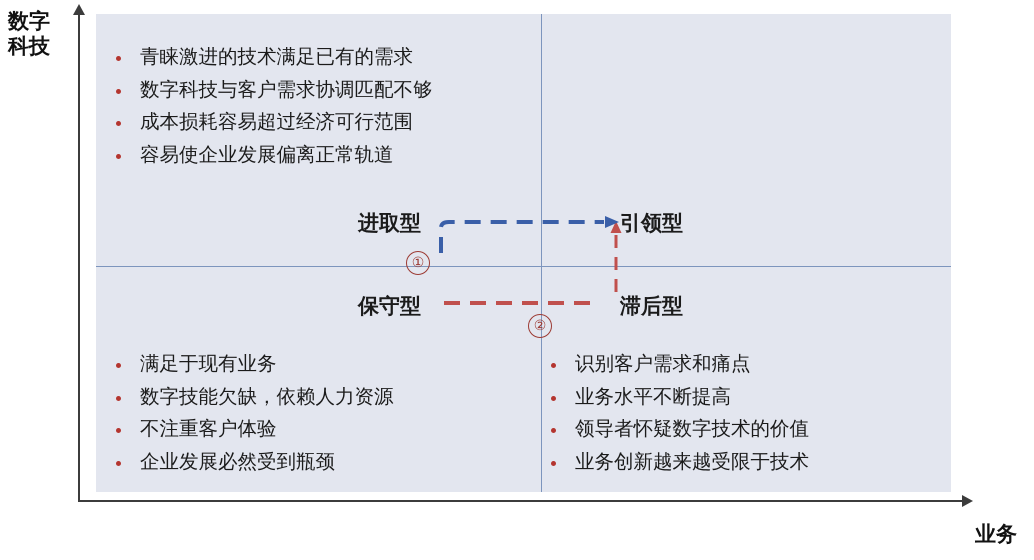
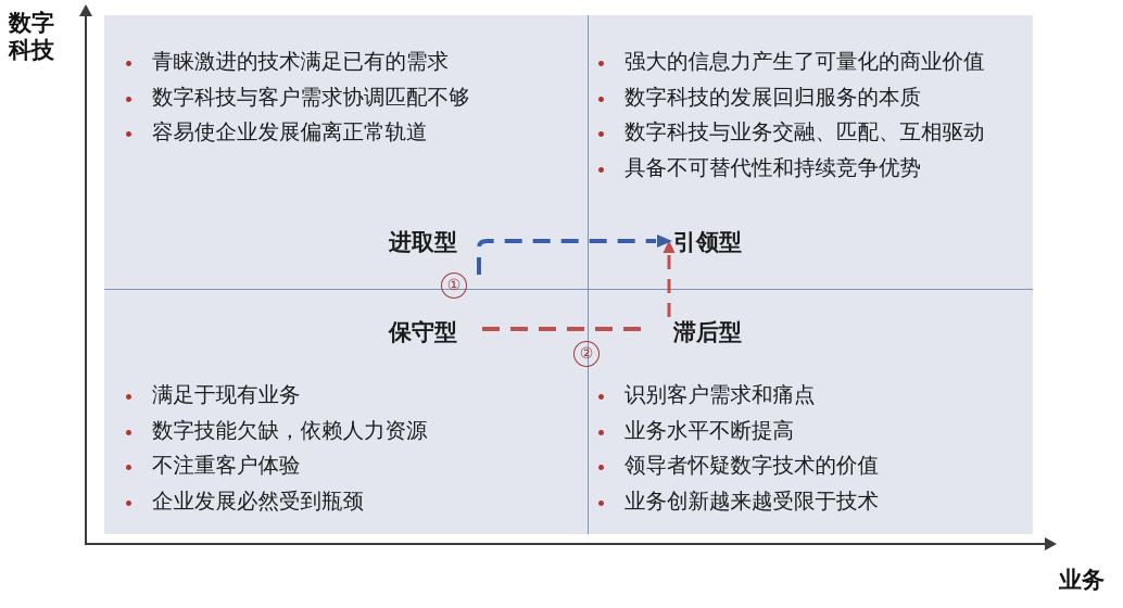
  数字
  科技
  业务
  青睐激进的技术满足已有的需求
  数字科技与客户需求协调匹配不够
- 成本损耗容易超过经济可行范围
  容易使企业发展偏离正常轨道
+ 强大的信息力产生了可量化的商业价值
+ 数字科技的发展回归服务的本质
+ 数字科技与业务交融、匹配、互相驱动
+ 具备不可替代性和持续竞争优势
  满足于现有业务
  数字技能欠缺，依赖人力资源
  不注重客户体验
  企业发展必然受到瓶颈
  识别客户需求和痛点
  业务水平不断提高
  领导者怀疑数字技术的价值
  业务创新越来越受限于技术
  进取型
  引领型
  保守型
  滞后型
  ①
  ②
